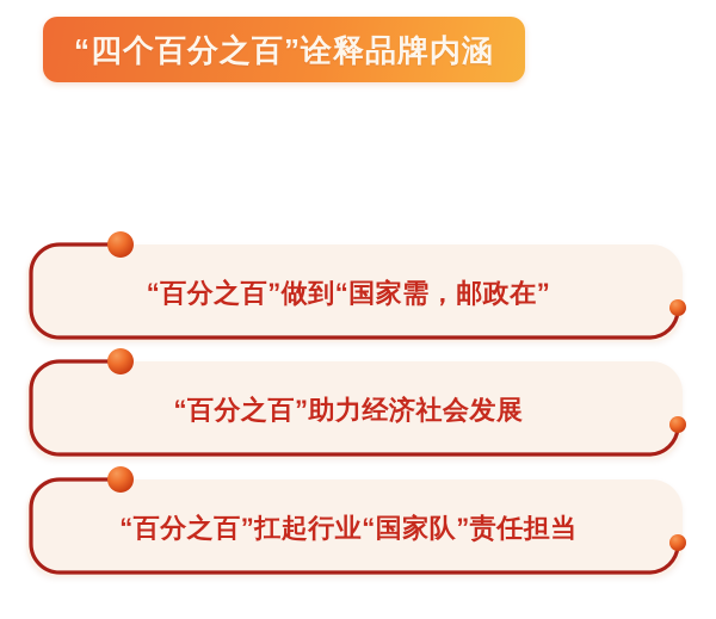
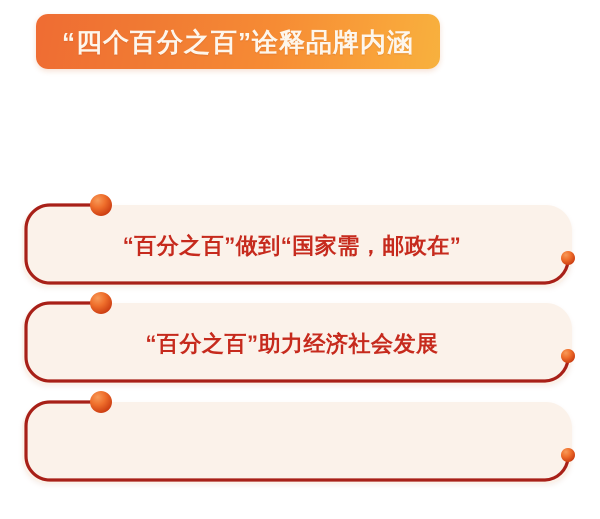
  “四个百分之百”诠释品牌内涵
  “百分之百”做到“国家需，邮政在”
  “百分之百”助力经济社会发展
- “百分之百”扛起行业“国家队”责任担当
